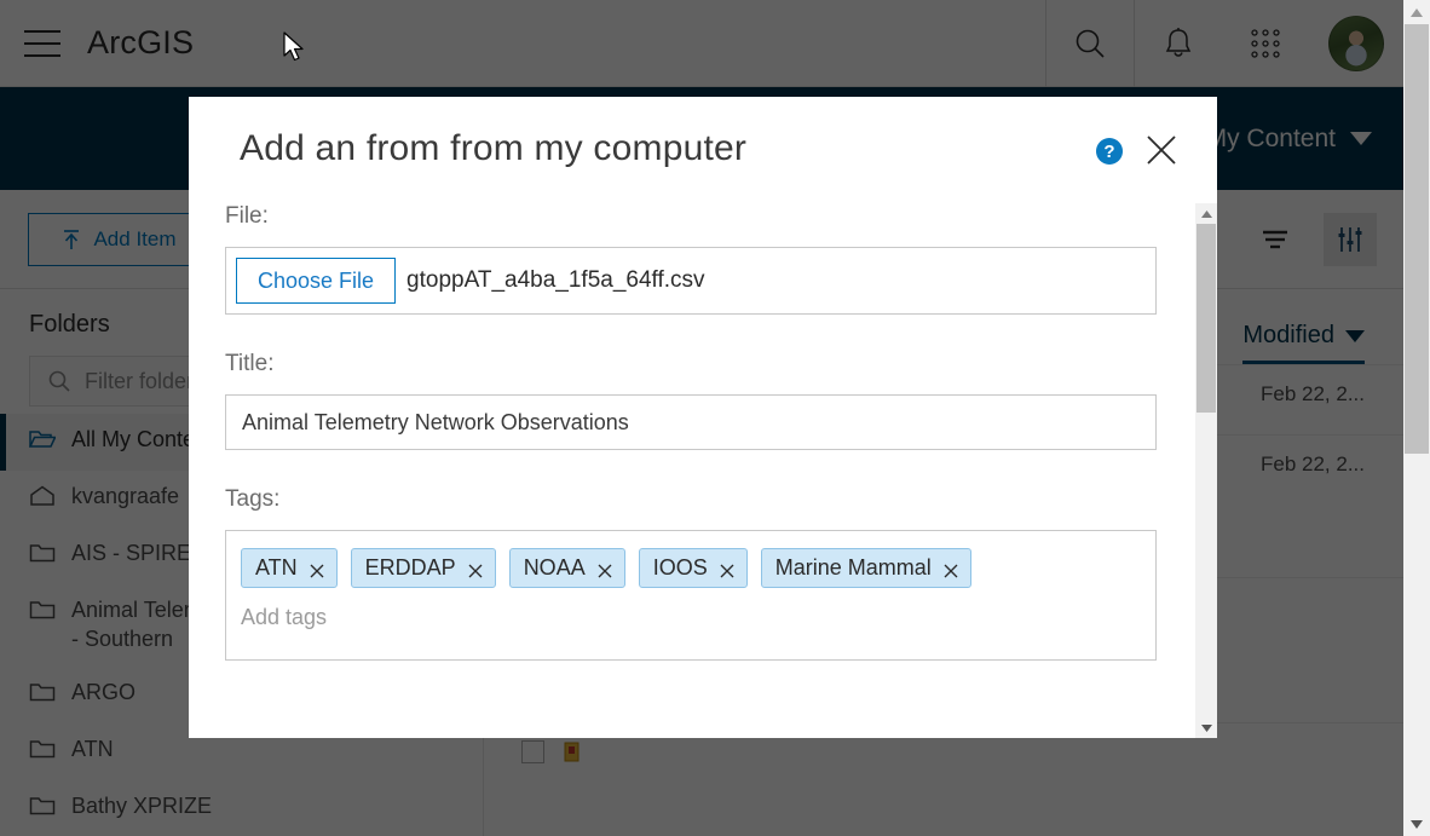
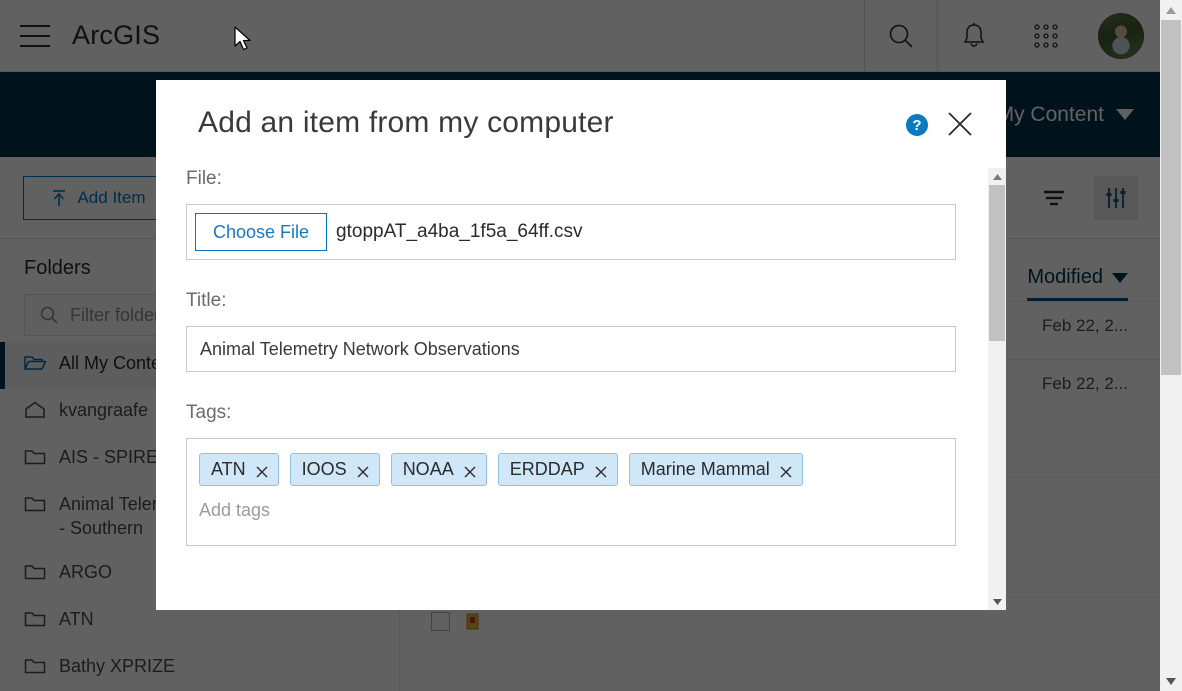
  ArcGIS
  y Content
  Add Item
  Folders
  Filter folde
  All My Cont
  kvangraafe
  AIS - SPIRE
  - Southern
  ARGO
  ATN
  Bathy XPRIZE
  Modified
  Feb 22, 2...
  Feb 22, 2...
- Add an from from my computer
+ Add an item from my computer
  ?
  File:
  Choose File
  gtoppAT_a4ba_1f5a_64ff.csv
  Title:
  Animal Telemetry Network Observations
  Tags:
  ATN
- ERDDAP
+ IOOS
  NOAA
- IOOS
+ ERDDAP
  Marine Mammal
  Add tags
